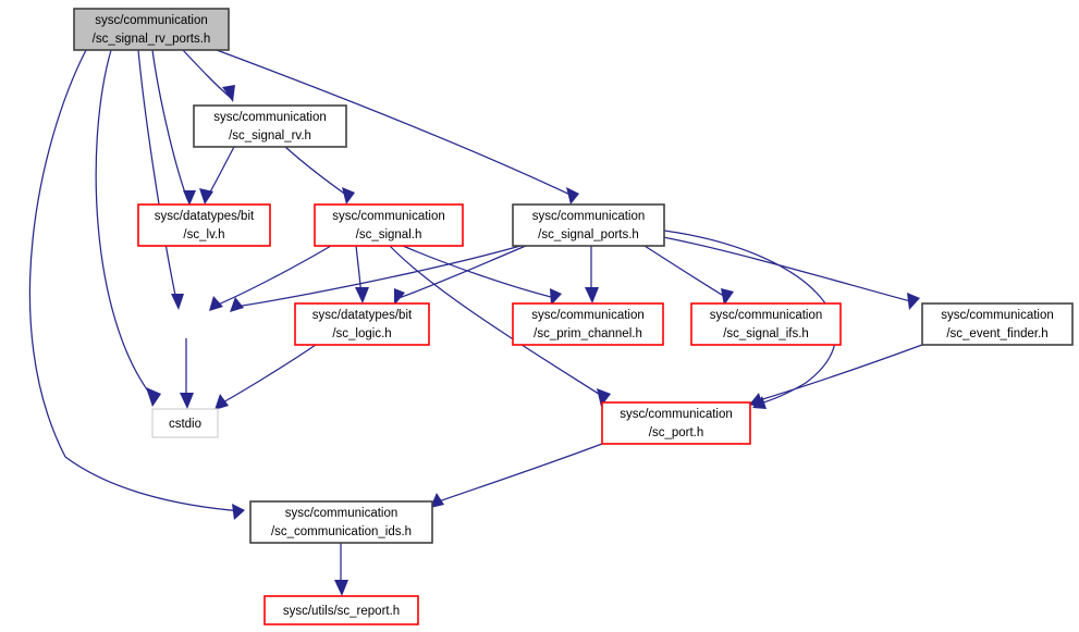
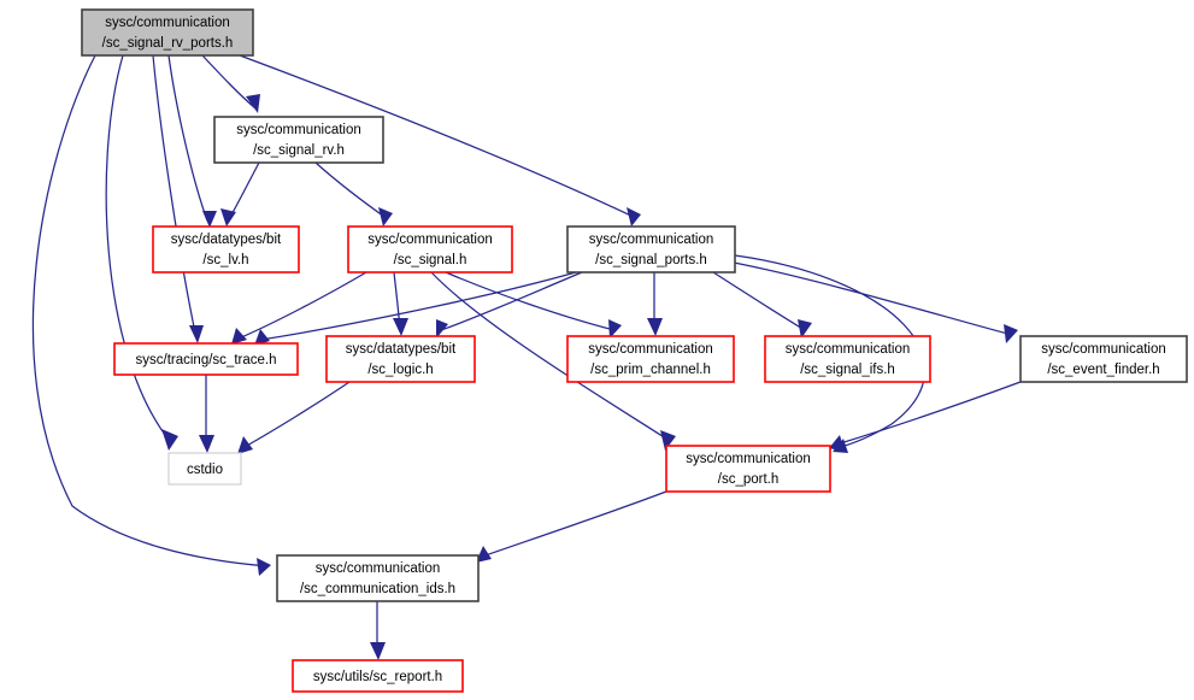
  sysc/communication
  /sc_signal_rv_ports.h
  sysc/communication
  /sc_signal_rv.h
  sysc/datatypes/bit
  /sc_lv.h
  sysc/communication
  /sc_signal.h
  sysc/communication
  /sc_signal_ports.h
+ sysc/tracing/sc_trace.h
  sysc/datatypes/bit
  /sc_logic.h
  sysc/communication
  /sc_prim_channel.h
  sysc/communication
  /sc_signal_ifs.h
  sysc/communication
  /sc_event_finder.h
  cstdio
  sysc/communication
  /sc_port.h
  sysc/communication
  /sc_communication_ids.h
  sysc/utils/sc_report.h
